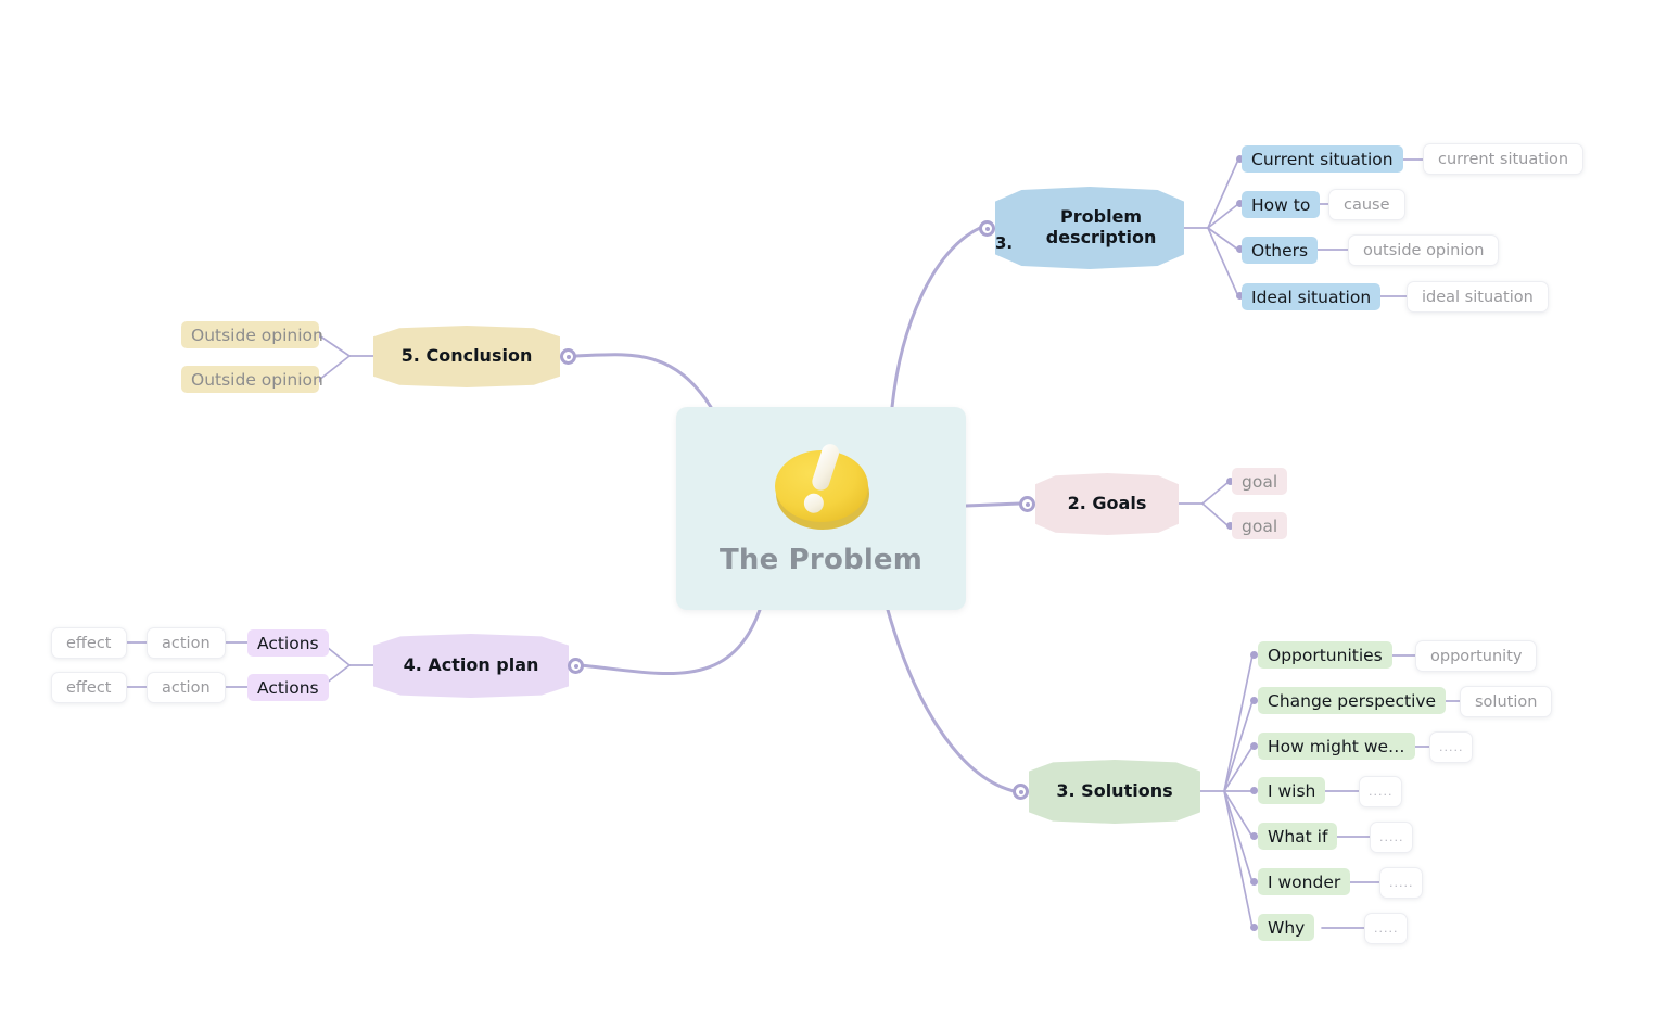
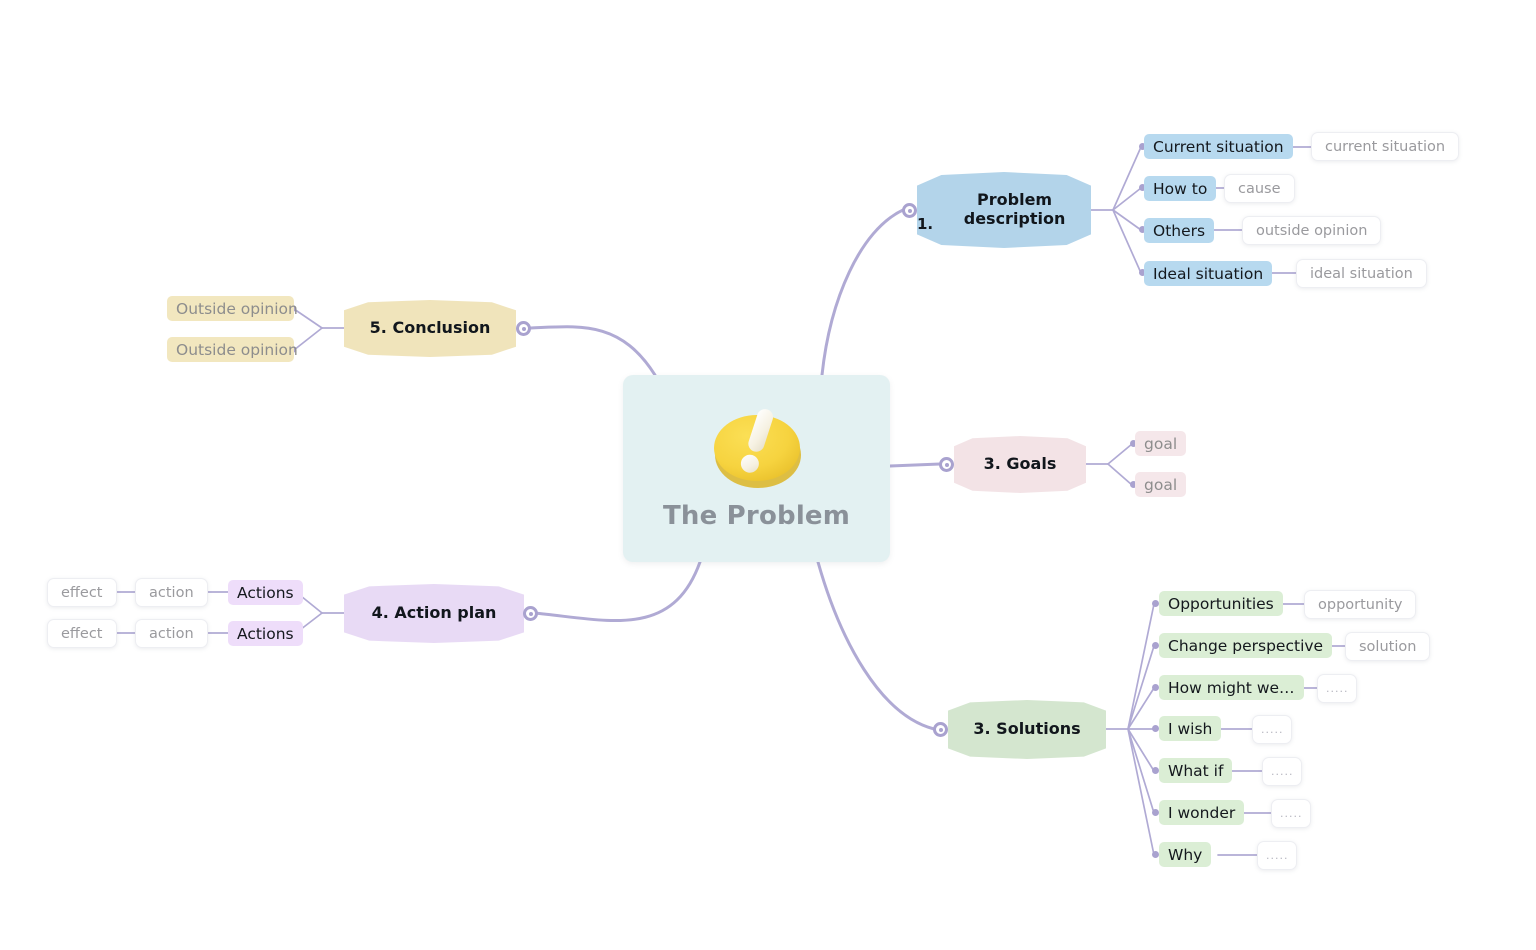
  The Problem
- 3.
+ 1.
  Problem description
  Current situation
  current situation
  How to
  cause
  Others
  outside opinion
  Ideal situation
  ideal situation
- 2. Goals
+ 3. Goals
  goal
  goal
  3. Solutions
  Opportunities
  opportunity
  Change perspective
  solution
  How might we…
  .....
  I wish
  .....
  What if
  .....
  I wonder
  .....
  Why
  .....
  4. Action plan
  Actions
  action
  effect
  Actions
  action
  effect
  5. Conclusion
  Outside opinion
  Outside opinion
